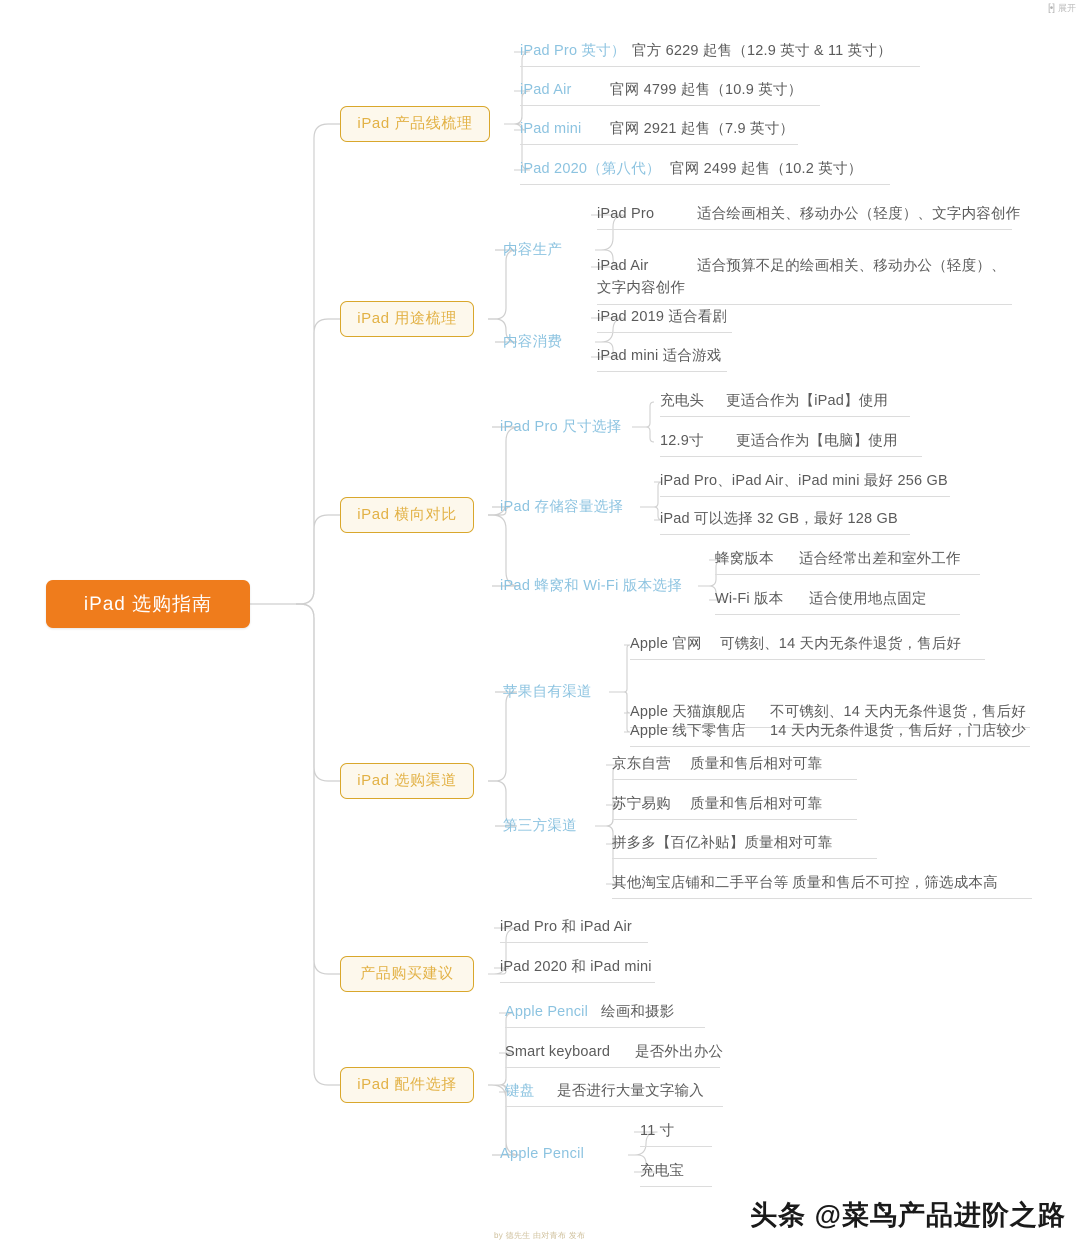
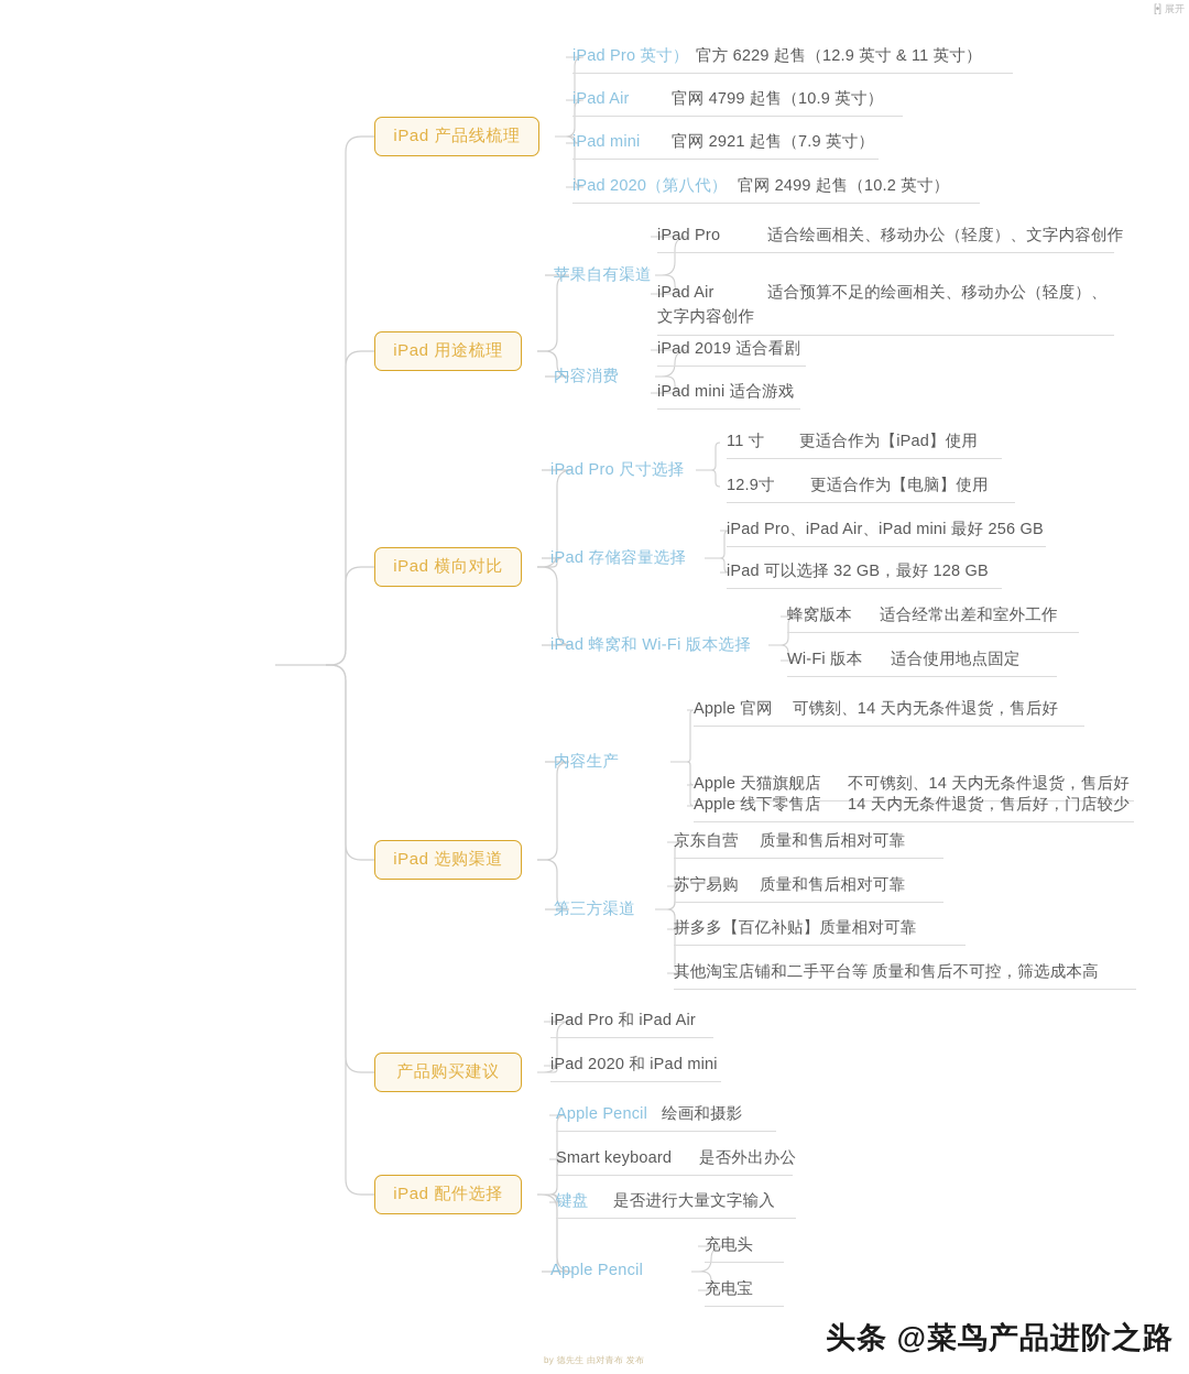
  [•]
  展开
- iPad 选购指南
  iPad 产品线梳理
  iPad 用途梳理
  iPad 横向对比
  iPad 选购渠道
  产品购买建议
  iPad 配件选择
- 内容生产
+ 苹果自有渠道
  内容消费
  iPad Pro 尺寸选择
  iPad 存储容量选择
  iPad 蜂窝和 Wi-Fi 版本选择
- 苹果自有渠道
+ 内容生产
  第三方渠道
  Apple Pencil
  iPad Pro 英寸） 官方 6229 起售（12.9 英寸 & 11 英寸）
  iPad Air 官网 4799 起售（10.9 英寸）
  iPad mini 官网 2921 起售（7.9 英寸）
  iPad 2020（第八代） 官网 2499 起售（10.2 英寸）
  iPad Pro 适合绘画相关、移动办公（轻度）、文字内容创作
  iPad Air 适合预算不足的绘画相关、移动办公（轻度）、文字内容创作
  iPad 2019 适合看剧
  iPad mini 适合游戏
- 充电头 更适合作为【iPad】使用
+ 11 寸 更适合作为【iPad】使用
  12.9寸 更适合作为【电脑】使用
  iPad Pro、iPad Air、iPad mini 最好 256 GB
  iPad 可以选择 32 GB，最好 128 GB
  蜂窝版本 适合经常出差和室外工作
  Wi-Fi 版本 适合使用地点固定
  Apple 官网 可镌刻、14 天内无条件退货，售后好
  Apple 天猫旗舰店 不可镌刻、14 天内无条件退货，售后好
  Apple 线下零售店 14 天内无条件退货，售后好，门店较少
  京东自营 质量和售后相对可靠
  苏宁易购 质量和售后相对可靠
  拼多多【百亿补贴】质量相对可靠
  其他淘宝店铺和二手平台等 质量和售后不可控，筛选成本高
  iPad Pro 和 iPad Air
  iPad 2020 和 iPad mini
  Apple Pencil 绘画和摄影
  Smart keyboard 是否外出办公
  键盘 是否进行大量文字输入
- 11 寸
+ 充电头
  充电宝
  头条 @菜鸟产品进阶之路
  by 德先生 由对青布 发布
